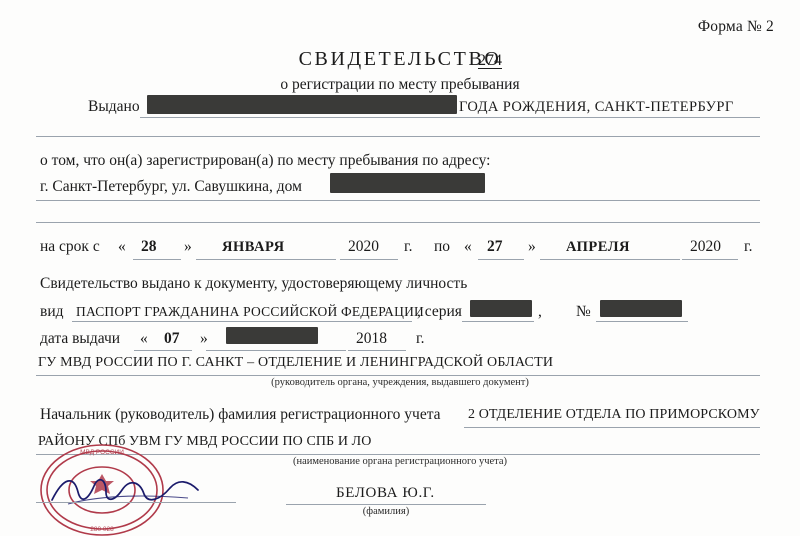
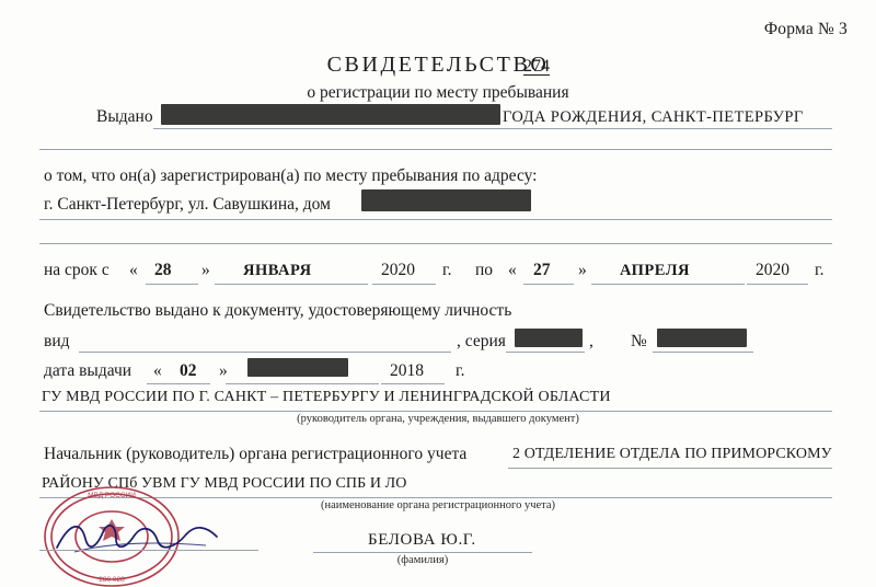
- Форма № 2
+ Форма № 3
  СВИДЕТЕЛЬСТВО
  274
  о регистрации по месту пребывания
  Выдано
  ГОДА РОЖДЕНИЯ, САНКТ-ПЕТЕРБУРГ
  о том, что он(а) зарегистрирован(а) по месту пребывания по адресу:
  г. Санкт-Петербург, ул. Савушкина, дом
  на срок с
  «
  28
  »
  ЯНВАРЯ
  2020
  г.
  по
  «
  27
  »
  АПРЕЛЯ
  2020
  г.
  Свидетельство выдано к документу, удостоверяющему личность
  вид
- ПАСПОРТ ГРАЖДАНИНА РОССИЙСКОЙ ФЕДЕРАЦИИ
  , серия
  ,
  №
  дата выдачи
  «
- 07
+ 02
  »
  2018
  г.
- ГУ МВД РОССИИ ПО Г. САНКТ – ОТДЕЛЕНИЕ И ЛЕНИНГРАДСКОЙ ОБЛАСТИ
+ ГУ МВД РОССИИ ПО Г. САНКТ – ПЕТЕРБУРГУ И ЛЕНИНГРАДСКОЙ ОБЛАСТИ
  (руководитель органа, учреждения, выдавшего документ)
- Начальник (руководитель) фамилия регистрационного учета
+ Начальник (руководитель) органа регистрационного учета
  2 ОТДЕЛЕНИЕ ОТДЕЛА ПО ПРИМОРСКОМУ
  РАЙОНУ СПб УВМ ГУ МВД РОССИИ ПО СПБ И ЛО
  (наименование органа регистрационного учета)
  БЕЛОВА Ю.Г.
  (фамилия)
